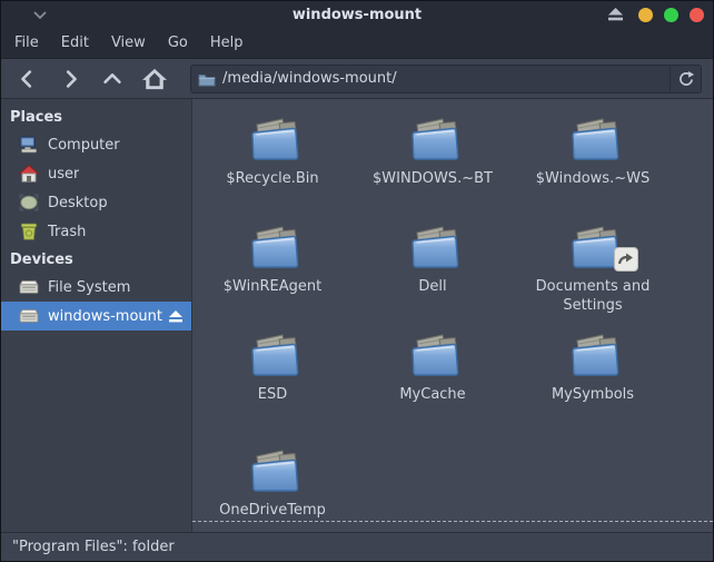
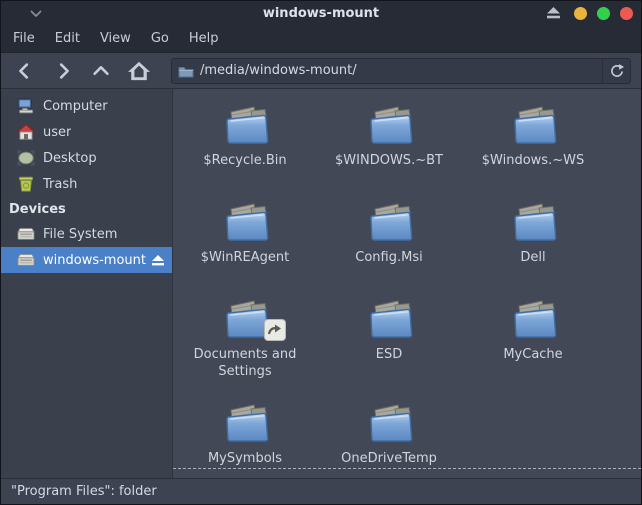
  windows-mount
  File
  Edit
  View
  Go
  Help
  /media/windows-mount/
- Places
  Computer
  user
  Desktop
  Trash
  Devices
  File System
  windows-mount
  $Recycle.Bin
  $WINDOWS.~BT
  $Windows.~WS
  $WinREAgent
+ Config.Msi
  Dell
  Documents and Settings
  ESD
  MyCache
  MySymbols
  OneDriveTemp
  "Program Files": folder
